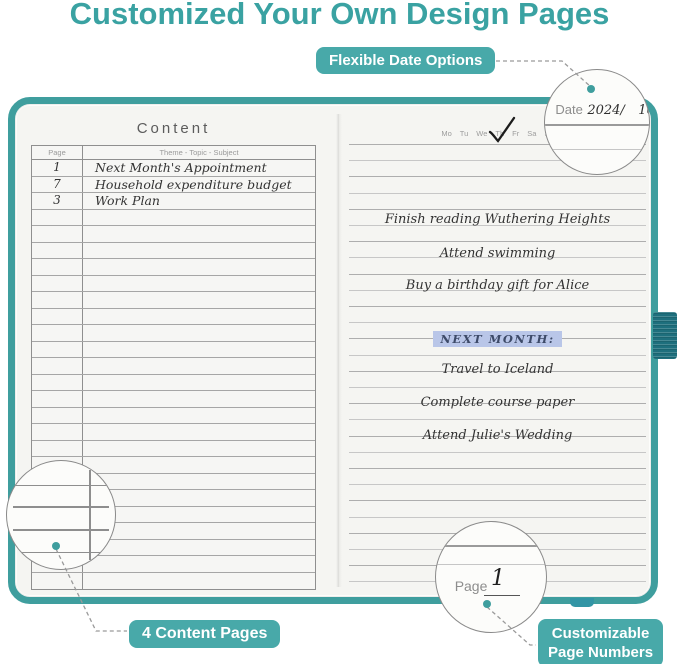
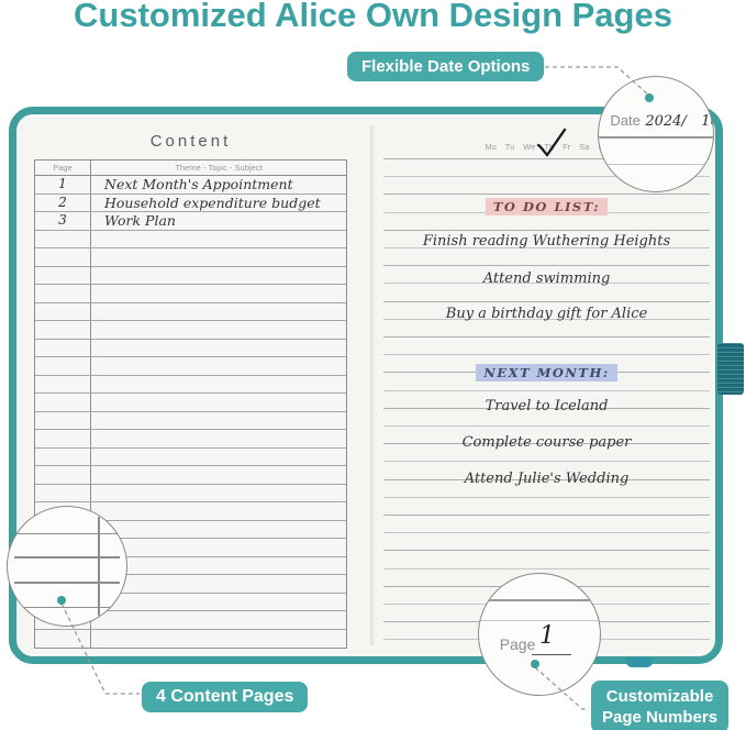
- Customized Your Own Design Pages
+ Customized Alice Own Design Pages
  Flexible Date Options
  Content
  Page
  Theme - Topic - Subject
  1
  Next Month's Appointment
- 7
+ 2
  Household expenditure budget
  3
  Work Plan
  Mo
  Tu
  We
  Fr
  Sa
+ TO DO LIST:
  Finish reading Wuthering Heights
  Attend swimming
  Buy a birthday gift for Alice
  NEXT MONTH:
  Travel to Iceland
  Complete course paper
  Attend Julie's Wedding
  Date 2024/ 1
  Page
  1
  4 Content Pages
  Customizable
  Page Numbers
